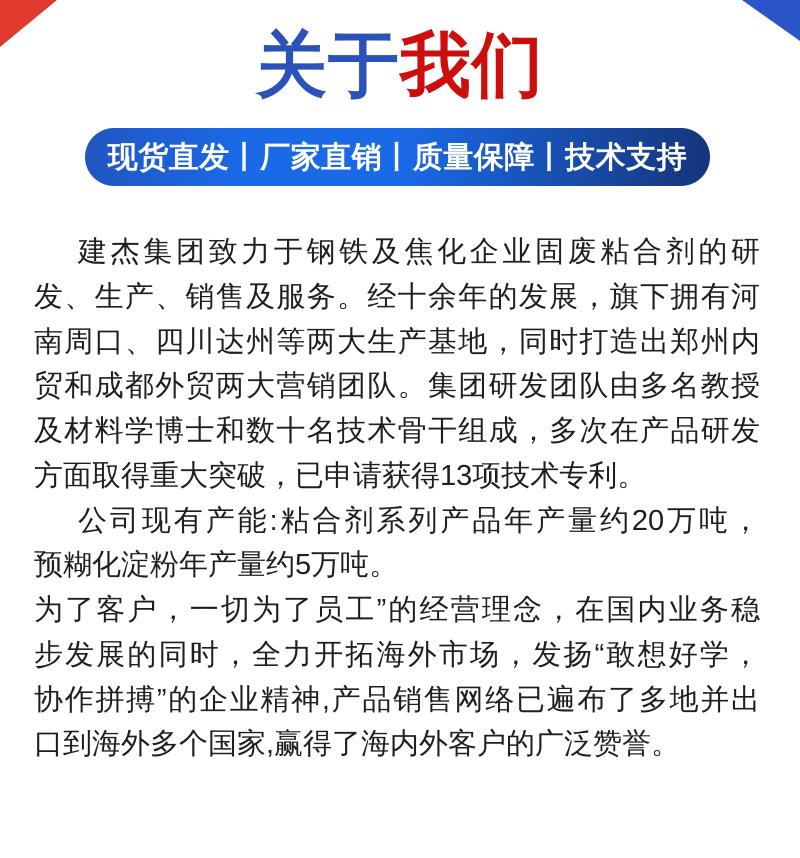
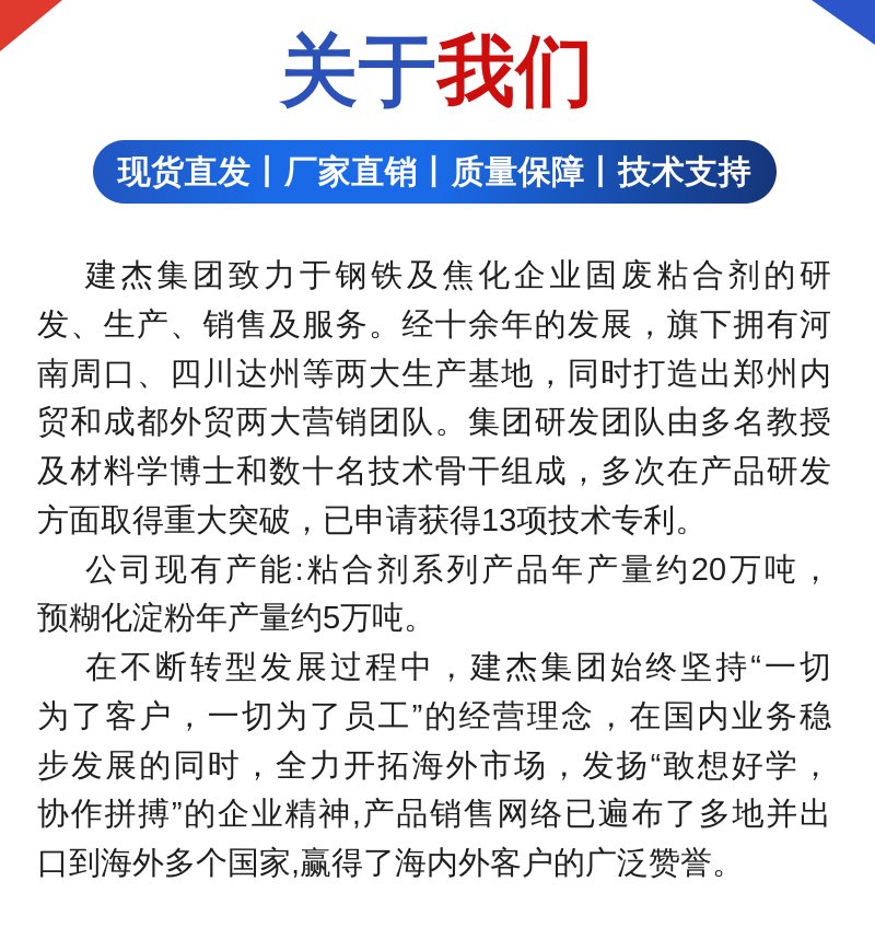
  关于我们
  现货直发丨厂家直销丨质量保障丨技术支持
  建杰集团致力于钢铁及焦化企业固废粘合剂的研
  发、生产、销售及服务。经十余年的发展，旗下拥有河
  南周口、四川达州等两大生产基地，同时打造出郑州内
  贸和成都外贸两大营销团队。集团研发团队由多名教授
  及材料学博士和数十名技术骨干组成，多次在产品研发
  方面取得重大突破，已申请获得13项技术专利。
  公司现有产能:粘合剂系列产品年产量约20万吨，
  预糊化淀粉年产量约5万吨。
+ 在不断转型发展过程中，建杰集团始终坚持“一切
  为了客户，一切为了员工”的经营理念，在国内业务稳
  步发展的同时，全力开拓海外市场，发扬“敢想好学，
  协作拼搏”的企业精神,产品销售网络已遍布了多地并出
  口到海外多个国家,赢得了海内外客户的广泛赞誉。
